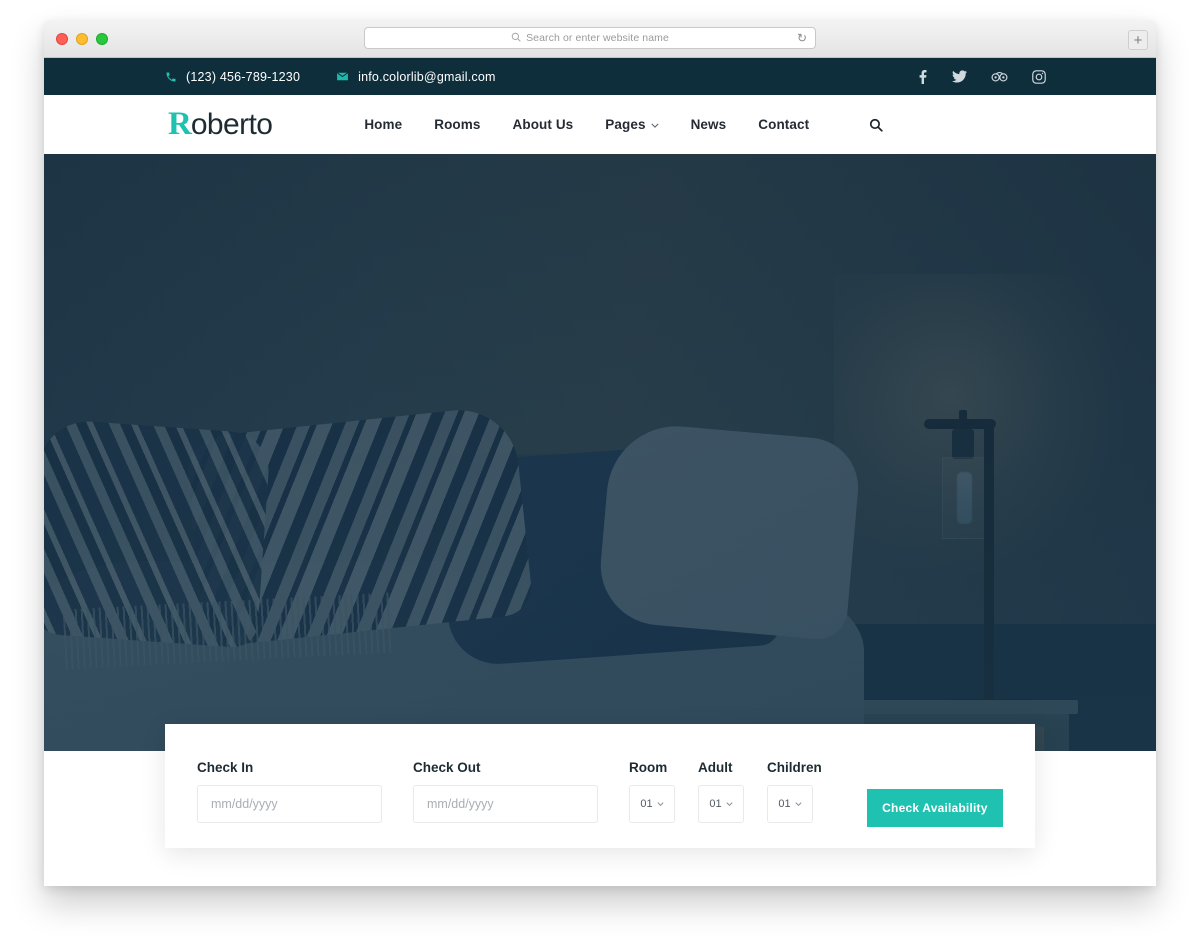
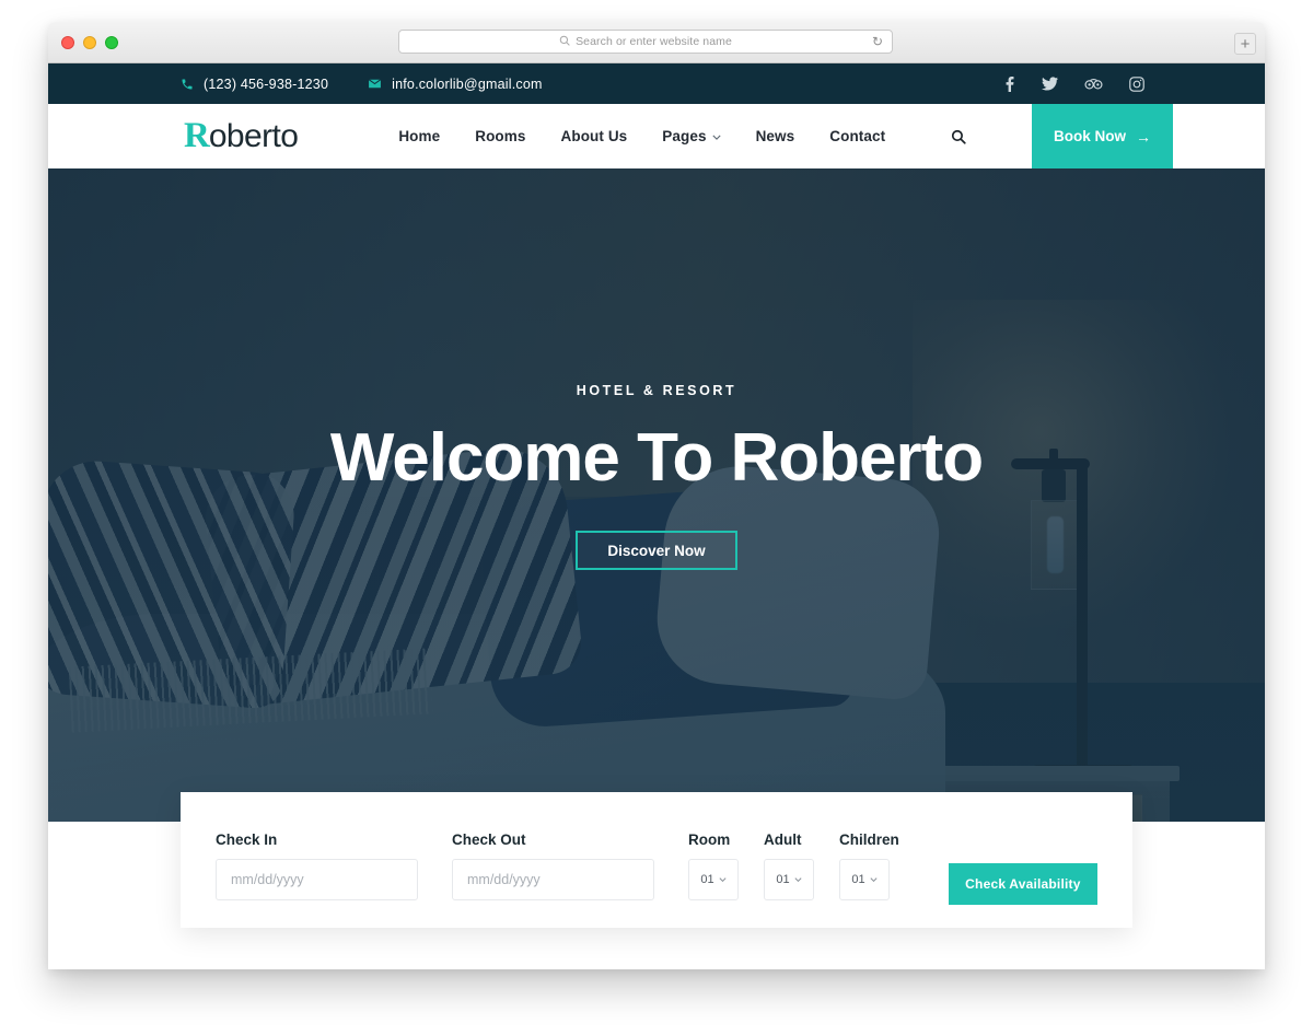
  Search or enter website name
  ↻
  +
- (123) 456-789-1230
+ (123) 456-938-1230
  info.colorlib@gmail.com
  R
  oberto
  Home
  Rooms
  About Us
  Pages
  News
  Contact
+ Book Now
+ →
+ HOTEL & RESORT
+ Welcome To Roberto
+ Discover Now
  Check In
  mm/dd/yyyy
  Check Out
  mm/dd/yyyy
  Room
  01
  Adult
  01
  Children
  01
  Check Availability
